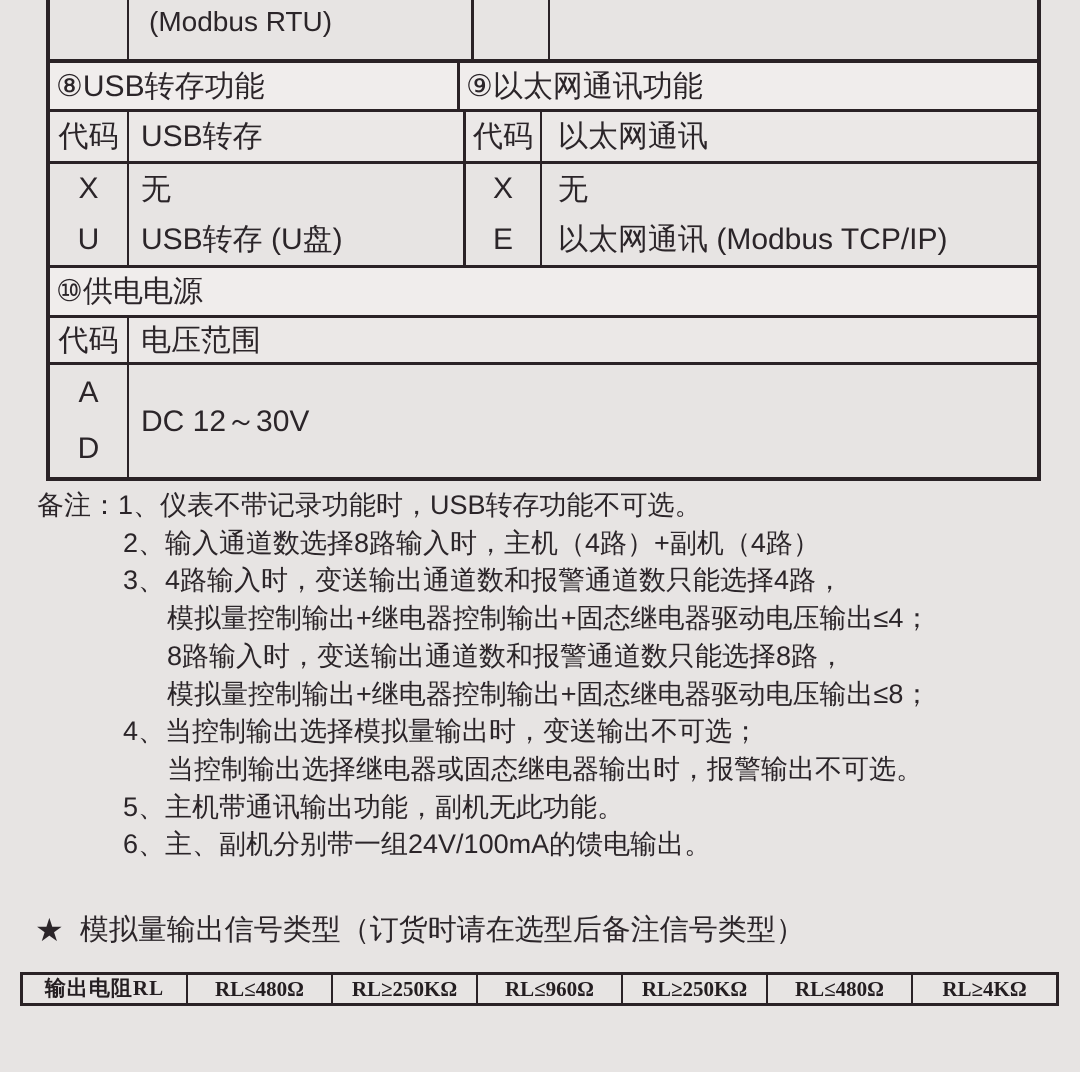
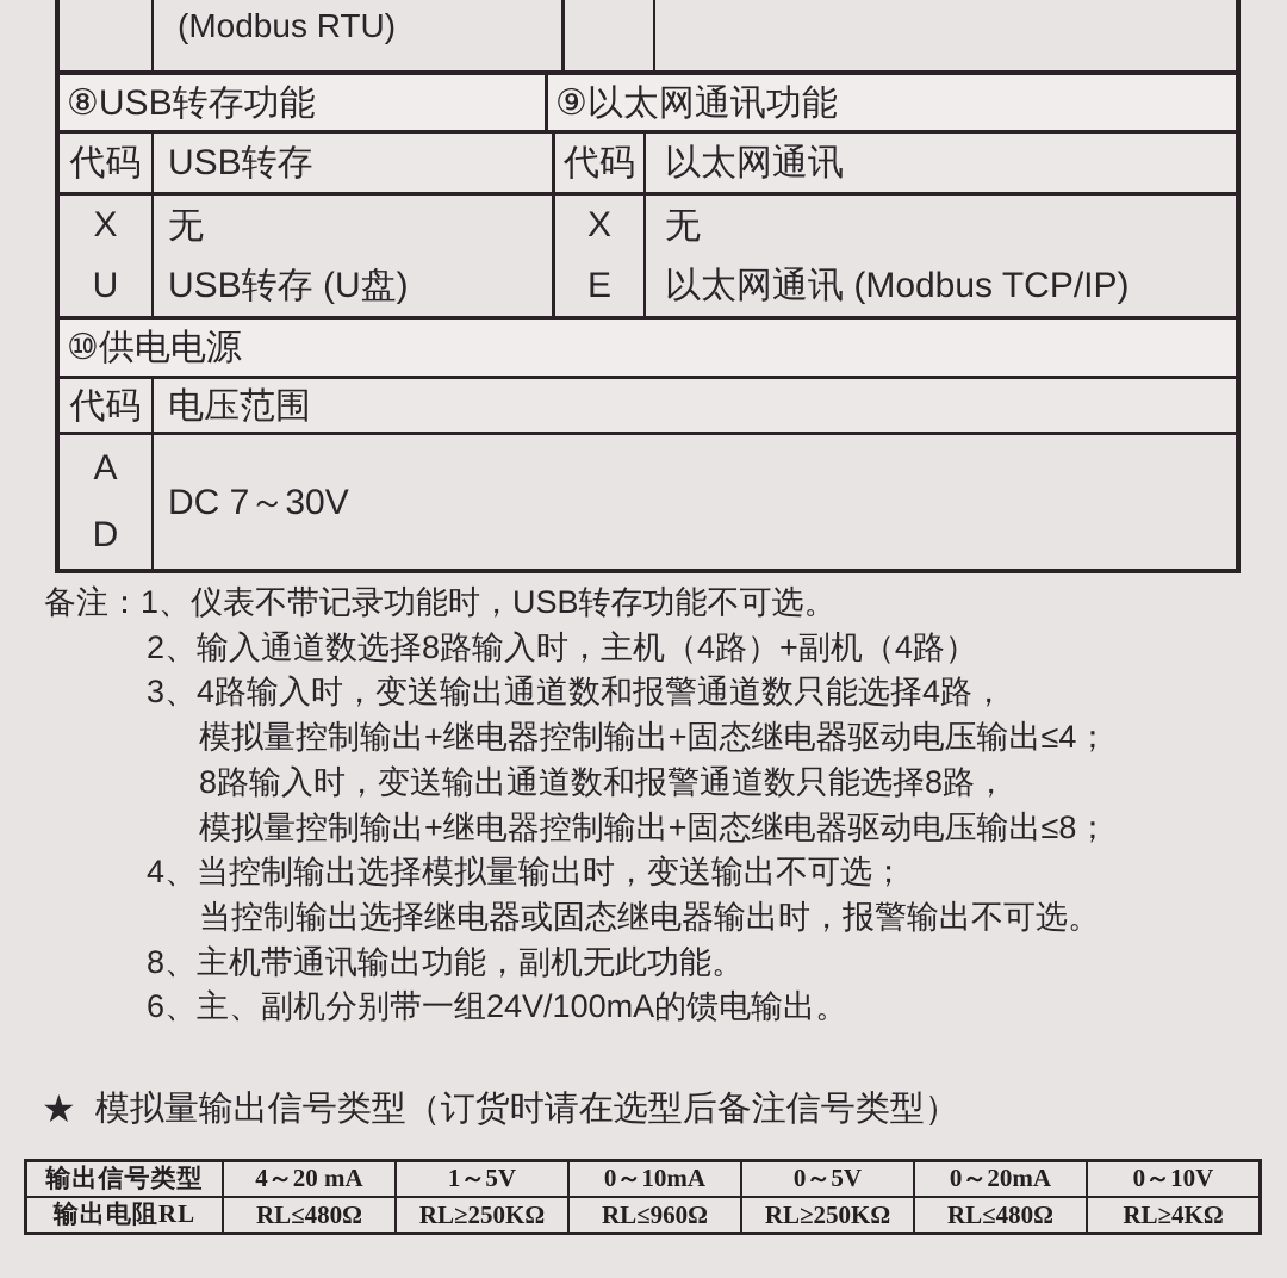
  (Modbus RTU)
  ⑧USB转存功能
  ⑨以太网通讯功能
  代码
  USB转存
  代码
  以太网通讯
  X
  U
  无
  USB转存 (U盘)
  X
  E
  无
  以太网通讯 (Modbus TCP/IP)
  ⑩供电电源
  代码
  电压范围
  A
  D
- DC 12～30V
+ DC 7～30V
  备注：1、仪表不带记录功能时，USB转存功能不可选。
  2、输入通道数选择8路输入时，主机（4路）+副机（4路）
  3、4路输入时，变送输出通道数和报警通道数只能选择4路，
  模拟量控制输出+继电器控制输出+固态继电器驱动电压输出≤4；
  8路输入时，变送输出通道数和报警通道数只能选择8路，
  模拟量控制输出+继电器控制输出+固态继电器驱动电压输出≤8；
  4、当控制输出选择模拟量输出时，变送输出不可选；
  当控制输出选择继电器或固态继电器输出时，报警输出不可选。
- 5、主机带通讯输出功能，副机无此功能。
+ 8、主机带通讯输出功能，副机无此功能。
  6、主、副机分别带一组24V/100mA的馈电输出。
  ★
  模拟量输出信号类型（订货时请在选型后备注信号类型）
+ 输出信号类型
+ 4～20 mA
+ 1～5V
+ 0～10mA
+ 0～5V
+ 0～20mA
+ 0～10V
  输出电阻RL
  RL≤480Ω
  RL≥250KΩ
  RL≤960Ω
  RL≥250KΩ
  RL≤480Ω
  RL≥4KΩ
